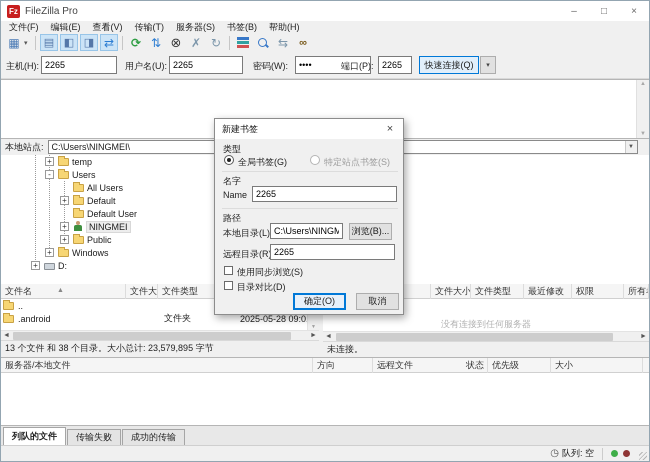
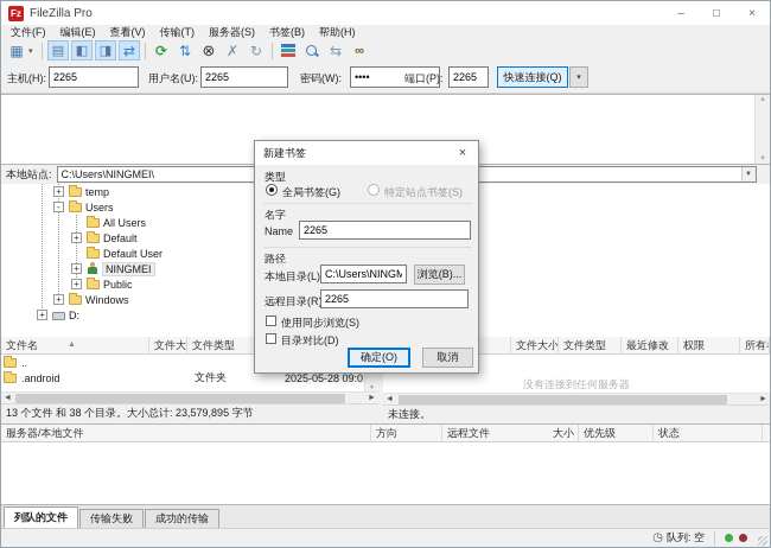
  Fz
  FileZilla Pro
  –
  □
  ×
  文件(F)
  编辑(E)
  查看(V)
  传输(T)
  服务器(S)
  书签(B)
  帮助(H)
  ▦
  ▤
  ◧
  ◨
  ⇄
  ⟳
  ⇅
  ⊗
  ✗
  ↻
  ⇆
  ∞
  主机(H):
  2265
  用户名(U):
  2265
  密码(W):
  ••••
  端口(P):
  2265
  快速连接(Q)
  本地站点:
  C:\Users\NINGMEI\
  +
  temp
  -
  Users
  All Users
  +
  Default
  Default User
  +
  NINGMEI
  +
  Public
  +
  Windows
  +
  D:
  文件名
  文件大
  文件类型
  ..
  .android
  文件夹
  2025-05-28 09:0
  13 个文件 和 38 个目录。大小总计: 23,579,895 字节
  文件大小
  文件类型
  最近修改
  权限
  没有连接到任何服务器
  未连接。
  服务器/本地文件
  方向
  远程文件
- 状态
+ 大小
  优先级
- 大小
+ 状态
  列队的文件
  传输失败
  成功的传输
  ◷
  队列: 空
  新建书签
  ×
  类型
  全局书签(G)
  特定站点书签(S)
  名字
  Name
  2265
  路径
  本地目录(L)
  C:\Users\NINGM
  浏览(B)...
  远程目录(R
  2265
  使用同步浏览(S)
  目录对比(D)
  确定(O)
  取消
